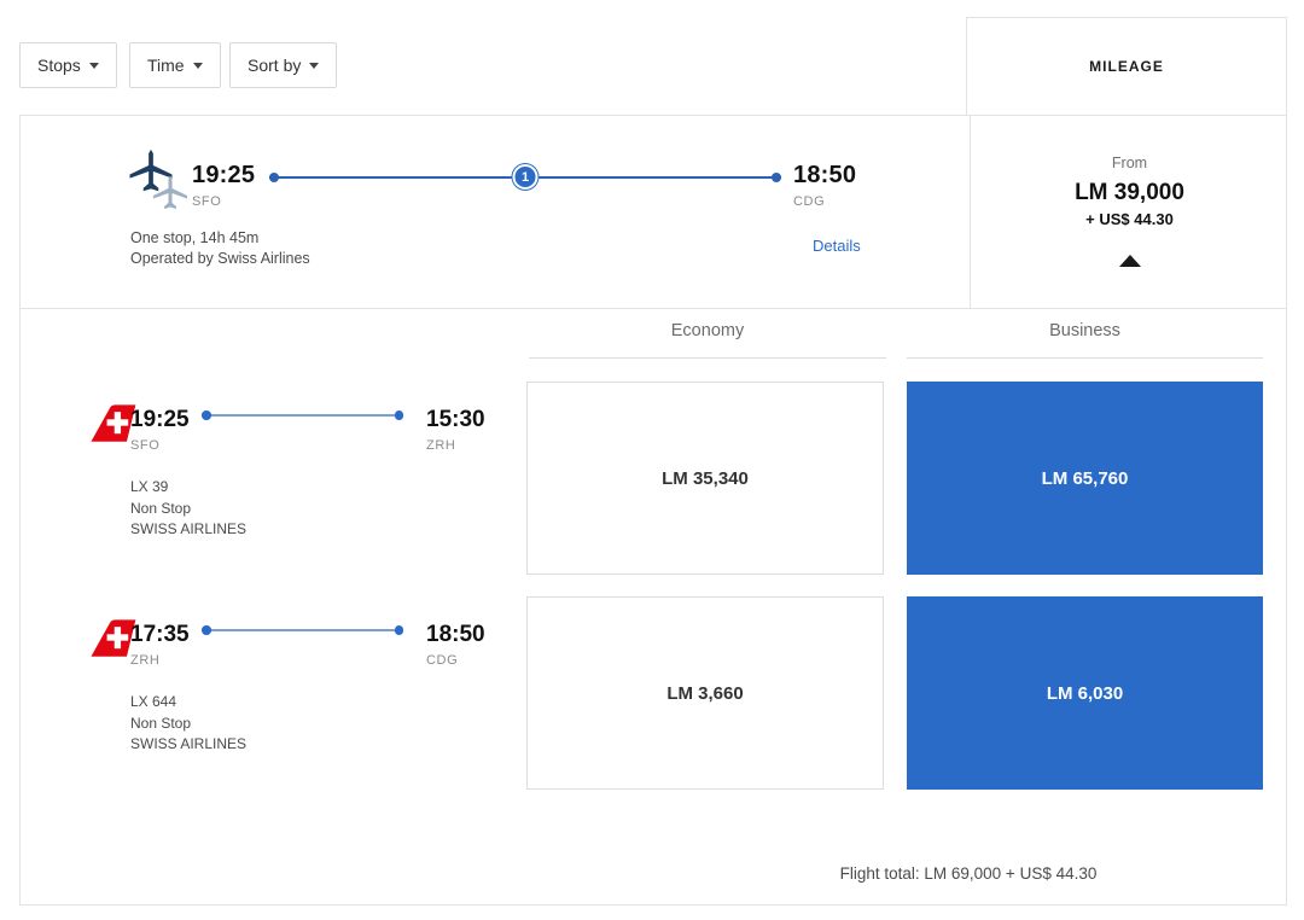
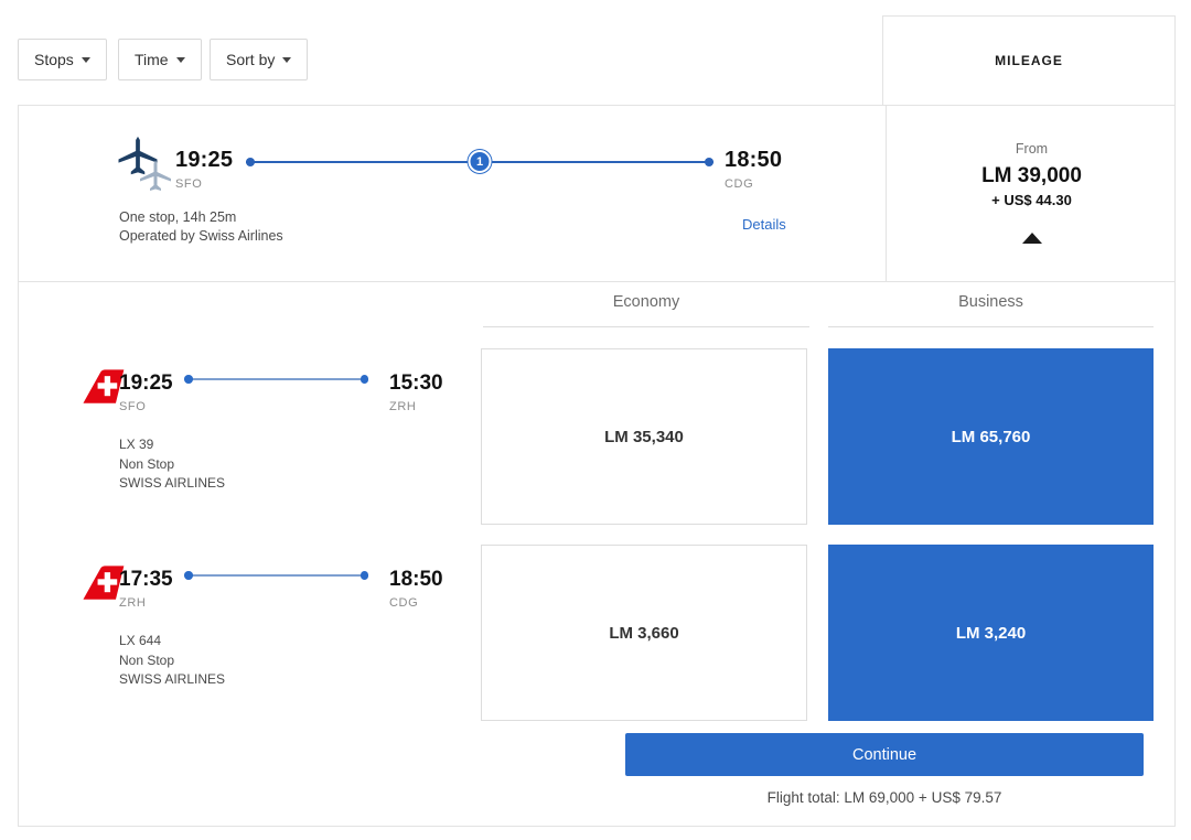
  Stops
  Time
  Sort by
  MILEAGE
  19:25
  SFO
  1
  18:50
  CDG
- One stop, 14h 45m
+ One stop, 14h 25m
  Operated by Swiss Airlines
  Details
  From
  LM 39,000
  + US$ 44.30
  Economy
  Business
  19:25
  SFO
  15:30
  ZRH
  LX 39
  Non Stop
  SWISS AIRLINES
  LM 35,340
  LM 65,760
  17:35
  ZRH
  18:50
  CDG
  LX 644
  Non Stop
  SWISS AIRLINES
  LM 3,660
- LM 6,030
+ LM 3,240
+ Continue
- Flight total: LM 69,000 + US$ 44.30
+ Flight total: LM 69,000 + US$ 79.57
